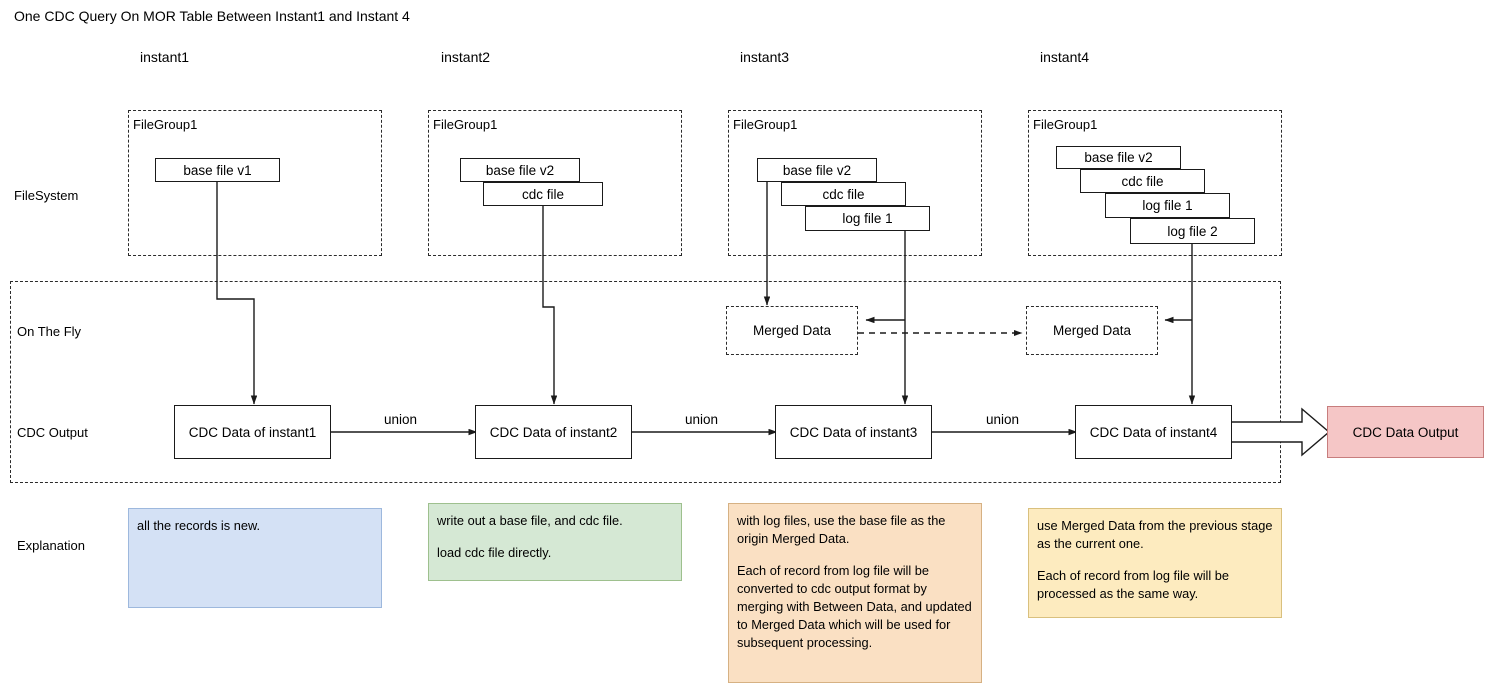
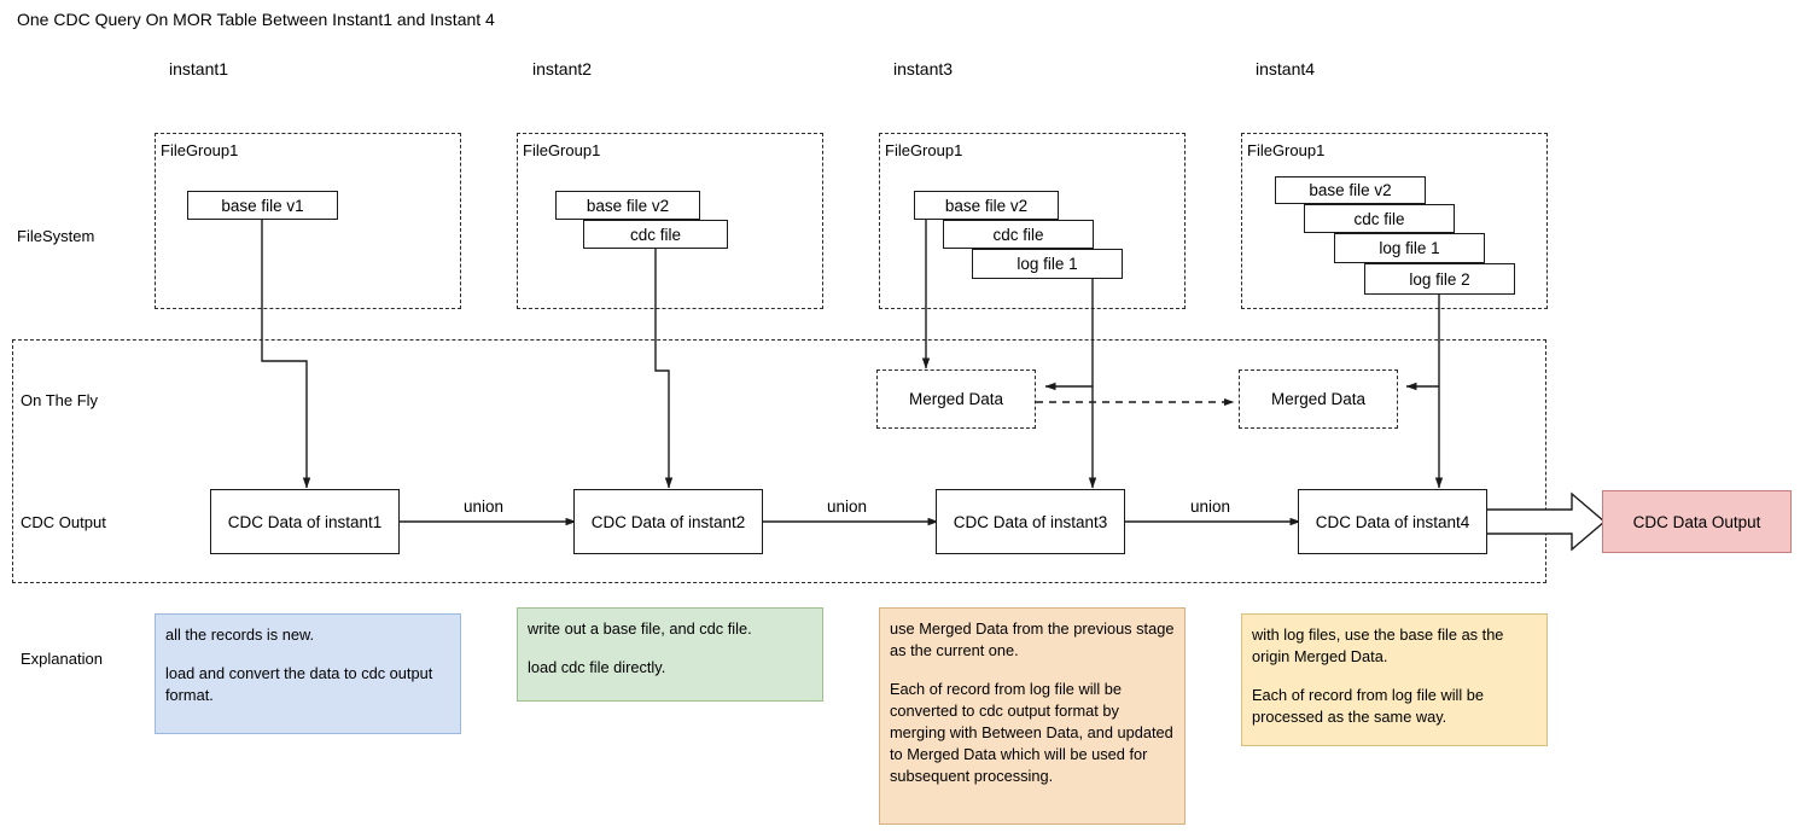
  One CDC Query On MOR Table Between Instant1 and Instant 4
  instant1
  instant2
  instant3
  instant4
  FileSystem
  On The Fly
  CDC Output
  Explanation
  FileGroup1
  base file v1
  FileGroup1
  base file v2
  cdc file
  FileGroup1
  base file v2
  cdc file
  log file 1
  FileGroup1
  base file v2
  cdc file
  log file 1
  log file 2
  Merged Data
  Merged Data
  CDC Data of instant1
  CDC Data of instant2
  CDC Data of instant3
  CDC Data of instant4
  union
  union
  union
  CDC Data Output
  all the records is new.
+ load and convert the data to cdc output format.
  write out a base file, and cdc file.
  load cdc file directly.
- with log files, use the base file as the origin Merged Data.
+ use Merged Data from the previous stage as the current one.
  Each of record from log file will be converted to cdc output format by merging with Between Data, and updated to Merged Data which will be used for subsequent processing.
- use Merged Data from the previous stage as the current one.
+ with log files, use the base file as the origin Merged Data.
  Each of record from log file will be processed as the same way.
